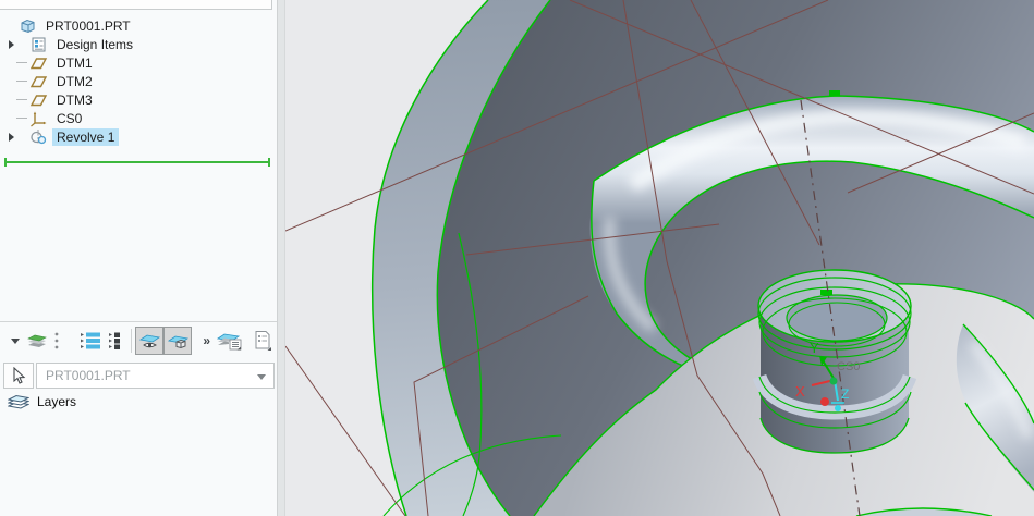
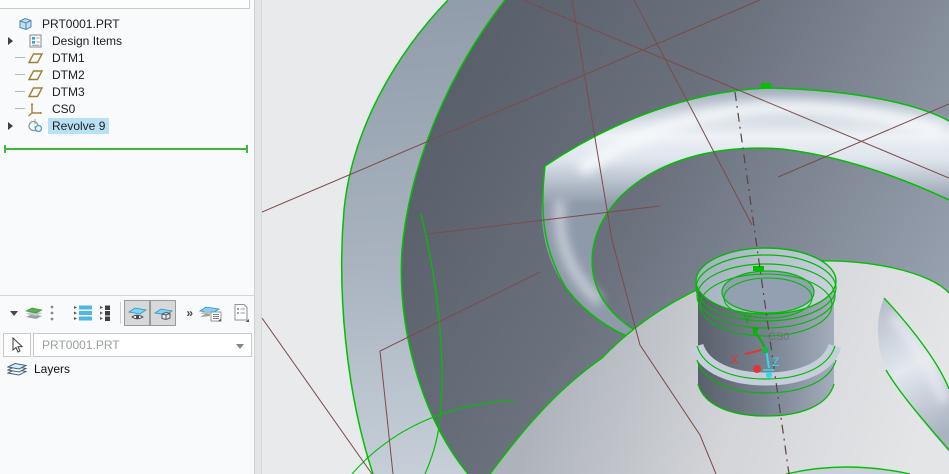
  PRT0001.PRT
  Design Items
  DTM1
  DTM2
  DTM3
  CS0
- Revolve 1
+ Revolve 9
  »
  PRT0001.PRT
  Layers
  Y
  X
  Z
  CS0
